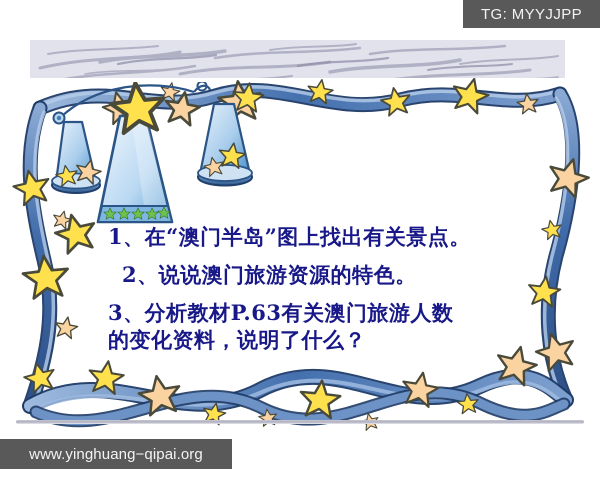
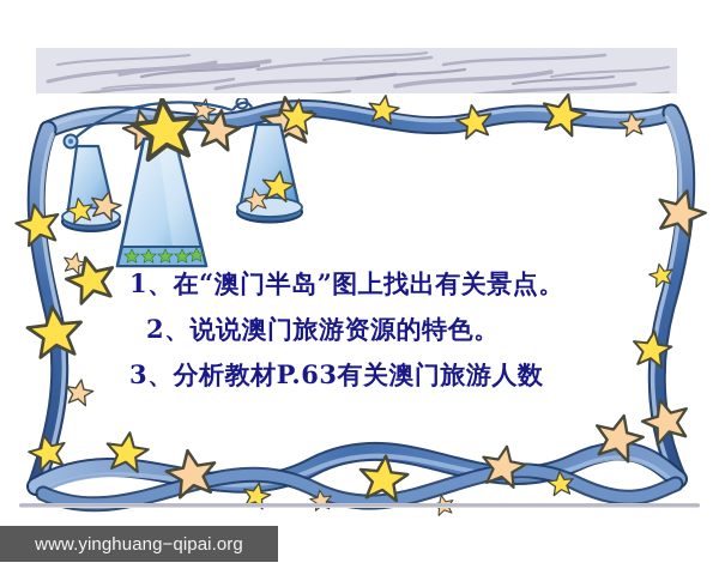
  1、在“澳门半岛”图上找出有关景点。
  2、说说澳门旅游资源的特色。
  3、分析教材P.63有关澳门旅游人数
- 的变化资料，说明了什么？
- TG: MYYJJPP
  www.yinghuang−qipai.org
